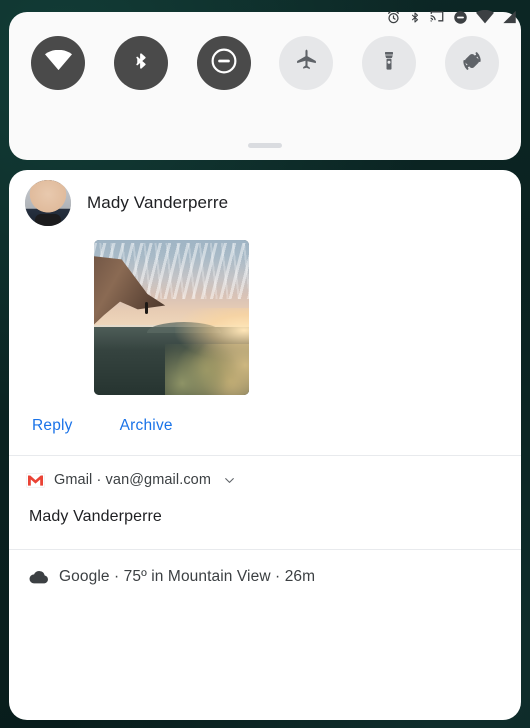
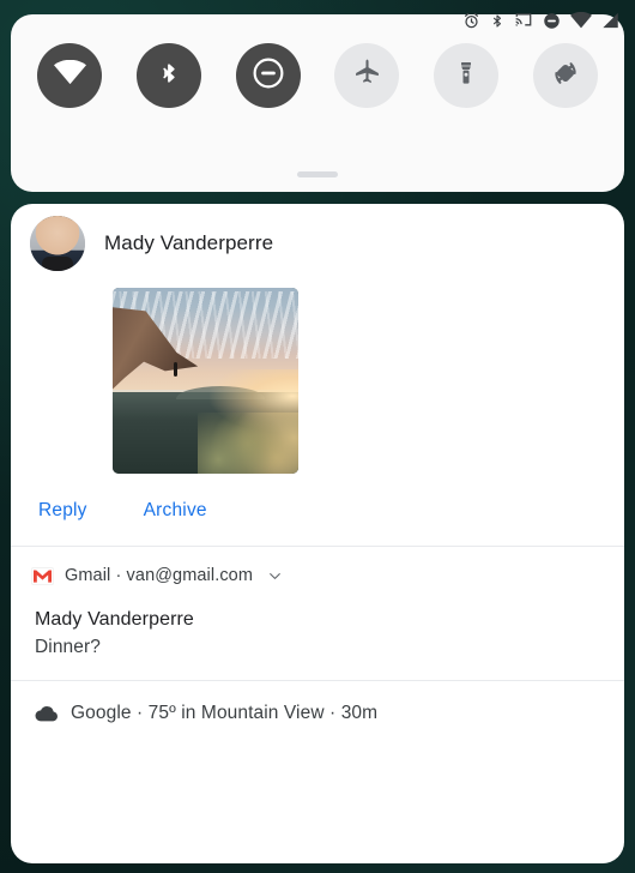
  Mady Vanderperre
  Reply
  Archive
  Gmail · van@gmail.com
  Mady Vanderperre
+ Dinner?
- Google · 75º in Mountain View · 26m
+ Google · 75º in Mountain View · 30m
